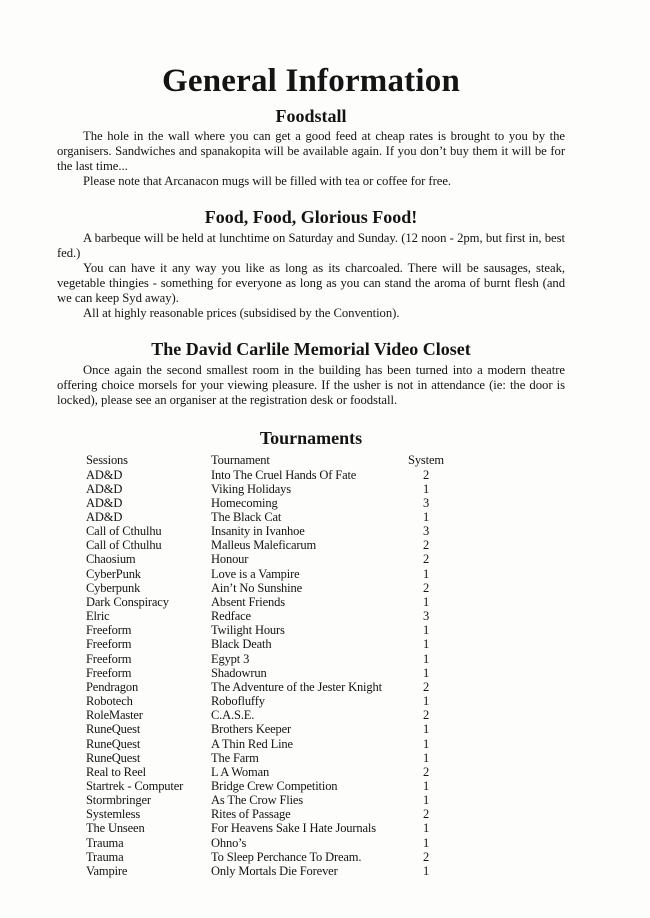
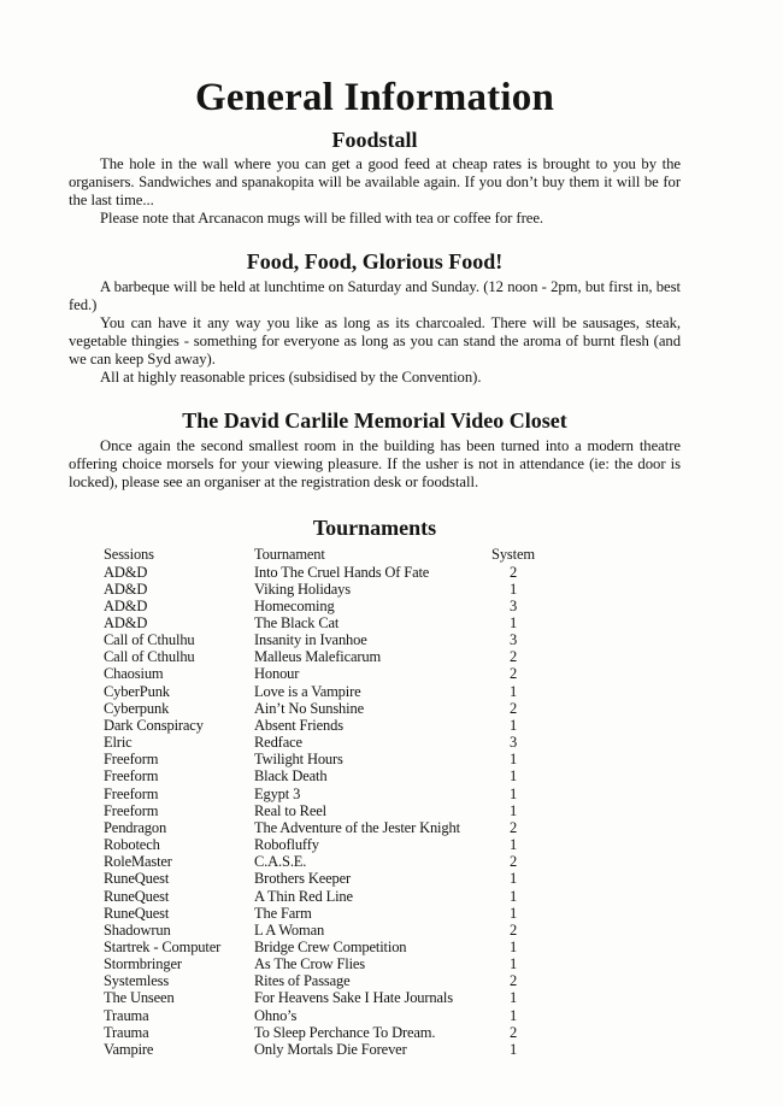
  General Information
  Foodstall
  The hole in the wall where you can get a good feed at cheap rates is brought to you by the organisers. Sandwiches and spanakopita will be available again. If you don’t buy them it will be for the last time...
  Please note that Arcanacon mugs will be filled with tea or coffee for free.
  Food, Food, Glorious Food!
  A barbeque will be held at lunchtime on Saturday and Sunday. (12 noon - 2pm, but first in, best fed.)
  You can have it any way you like as long as its charcoaled. There will be sausages, steak, vegetable thingies - something for everyone as long as you can stand the aroma of burnt flesh (and we can keep Syd away).
  All at highly reasonable prices (subsidised by the Convention).
  The David Carlile Memorial Video Closet
  Once again the second smallest room in the building has been turned into a modern theatre offering choice morsels for your viewing pleasure. If the usher is not in attendance (ie: the door is locked), please see an organiser at the registration desk or foodstall.
  Tournaments
  Sessions
  Tournament
  System
  AD&D
  Into The Cruel Hands Of Fate
  2
  AD&D
  Viking Holidays
  1
  AD&D
  Homecoming
  3
  AD&D
  The Black Cat
  1
  Call of Cthulhu
  Insanity in Ivanhoe
  3
  Call of Cthulhu
  Malleus Maleficarum
  2
  Chaosium
  Honour
  2
  CyberPunk
  Love is a Vampire
  1
  Cyberpunk
  Ain’t No Sunshine
  2
  Dark Conspiracy
  Absent Friends
  1
  Elric
  Redface
  3
  Freeform
  Twilight Hours
  1
  Freeform
  Black Death
  1
  Freeform
  Egypt 3
  1
  Freeform
- Shadowrun
+ Real to Reel
  1
  Pendragon
  The Adventure of the Jester Knight
  2
  Robotech
  Robofluffy
  1
  RoleMaster
  C.A.S.E.
  2
  RuneQuest
  Brothers Keeper
  1
  RuneQuest
  A Thin Red Line
  1
  RuneQuest
  The Farm
  1
- Real to Reel
+ Shadowrun
  L A Woman
  2
  Startrek - Computer
  Bridge Crew Competition
  1
  Stormbringer
  As The Crow Flies
  1
  Systemless
  Rites of Passage
  2
  The Unseen
  For Heavens Sake I Hate Journals
  1
  Trauma
  Ohno’s
  1
  Trauma
  To Sleep Perchance To Dream.
  2
  Vampire
  Only Mortals Die Forever
  1
